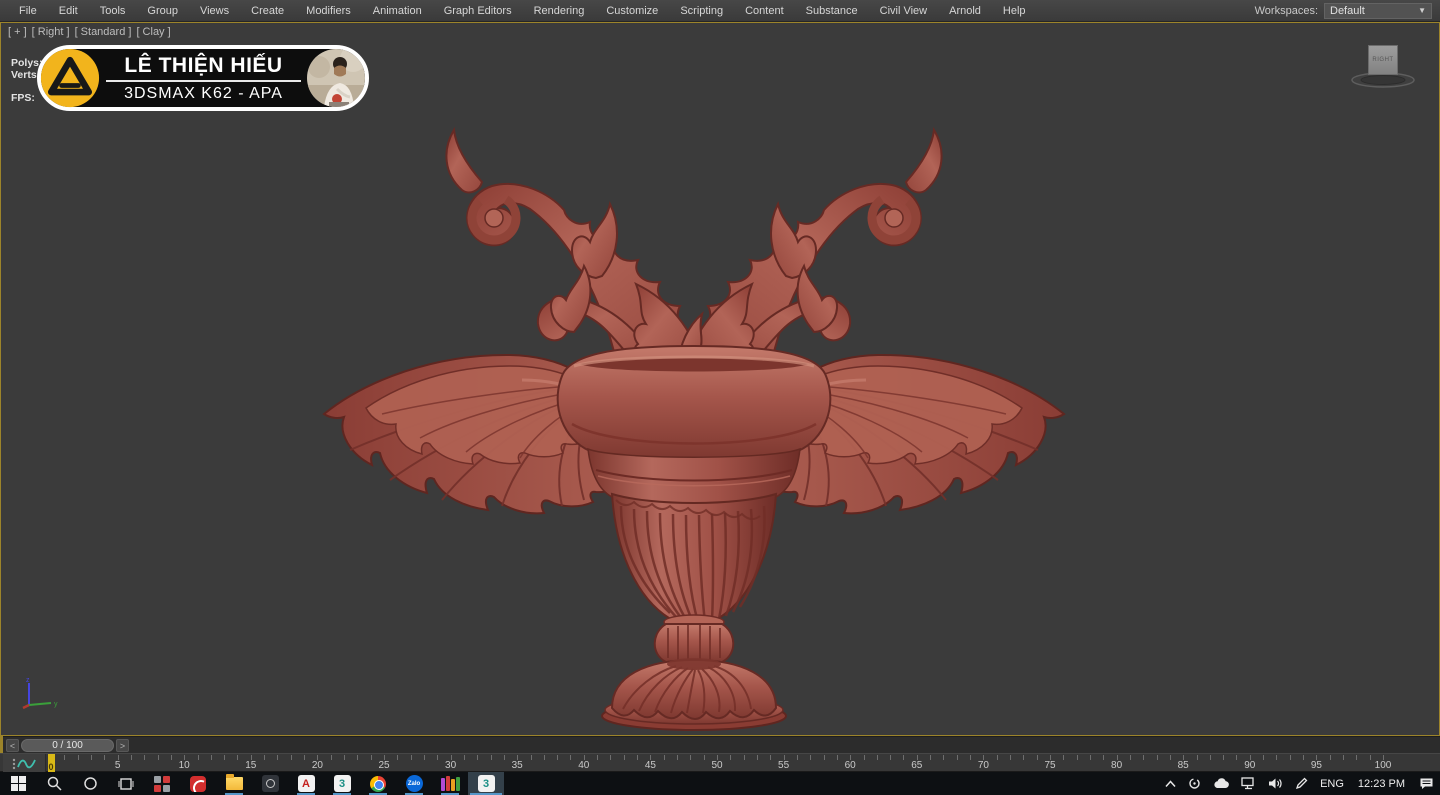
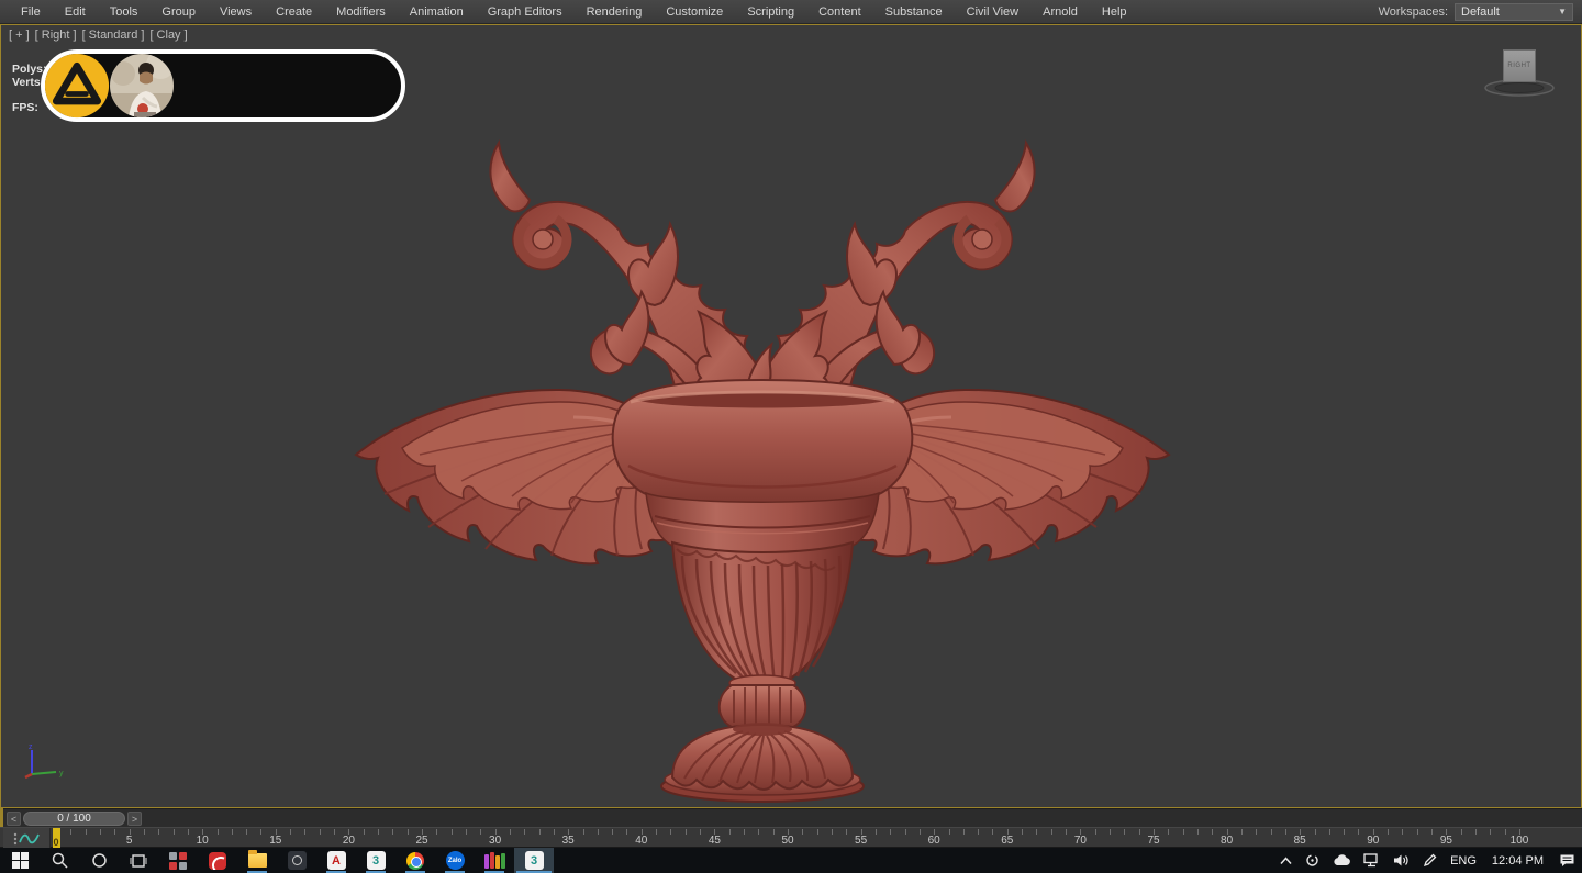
  File
  Edit
  Tools
  Group
  Views
  Create
  Modifiers
  Animation
  Graph Editors
  Rendering
  Customize
  Scripting
  Content
  Substance
  Civil View
  Arnold
  Help
  Workspaces:
  Default
  ▼
  [ + ]
  [ Right ]
  [ Standard ]
  [ Clay ]
  Polys
  Verts
  FPS:
- LÊ THIỆN HIẾU
- 3DSMAX K62 - APA
  <
  0 / 100
  >
  5
  10
  15
  20
  25
  30
  35
  40
  45
  50
  55
  60
  65
  70
  75
  80
  85
  90
  95
  100
  0
  A
  3
  3
  ENG
- 12:23 PM
+ 12:04 PM
